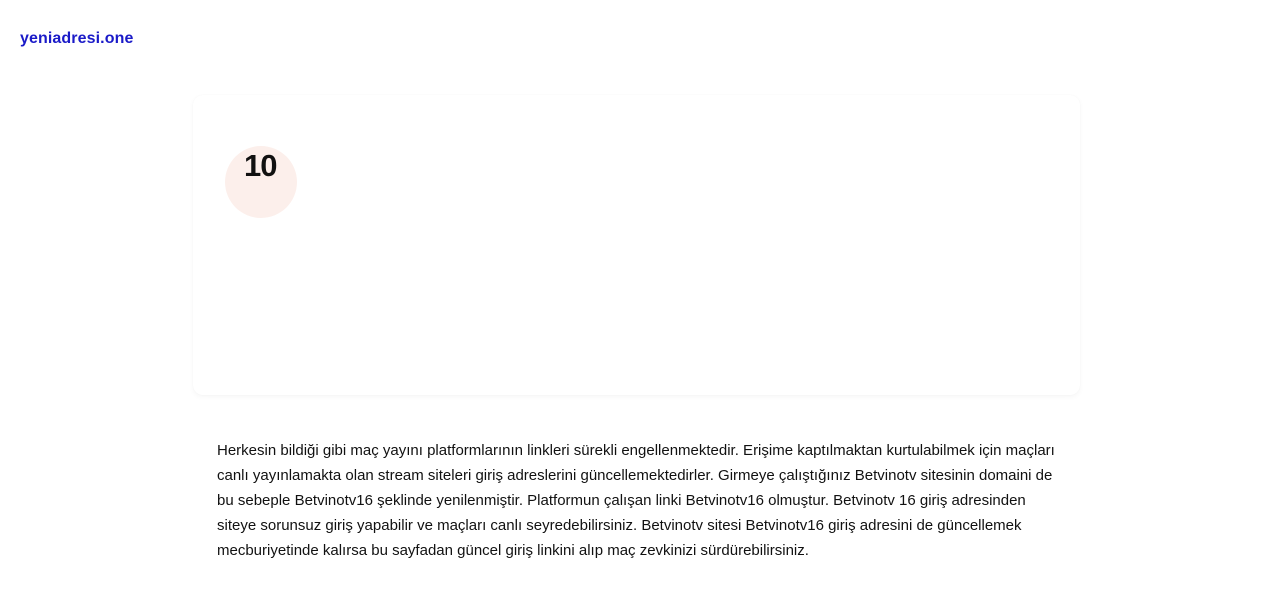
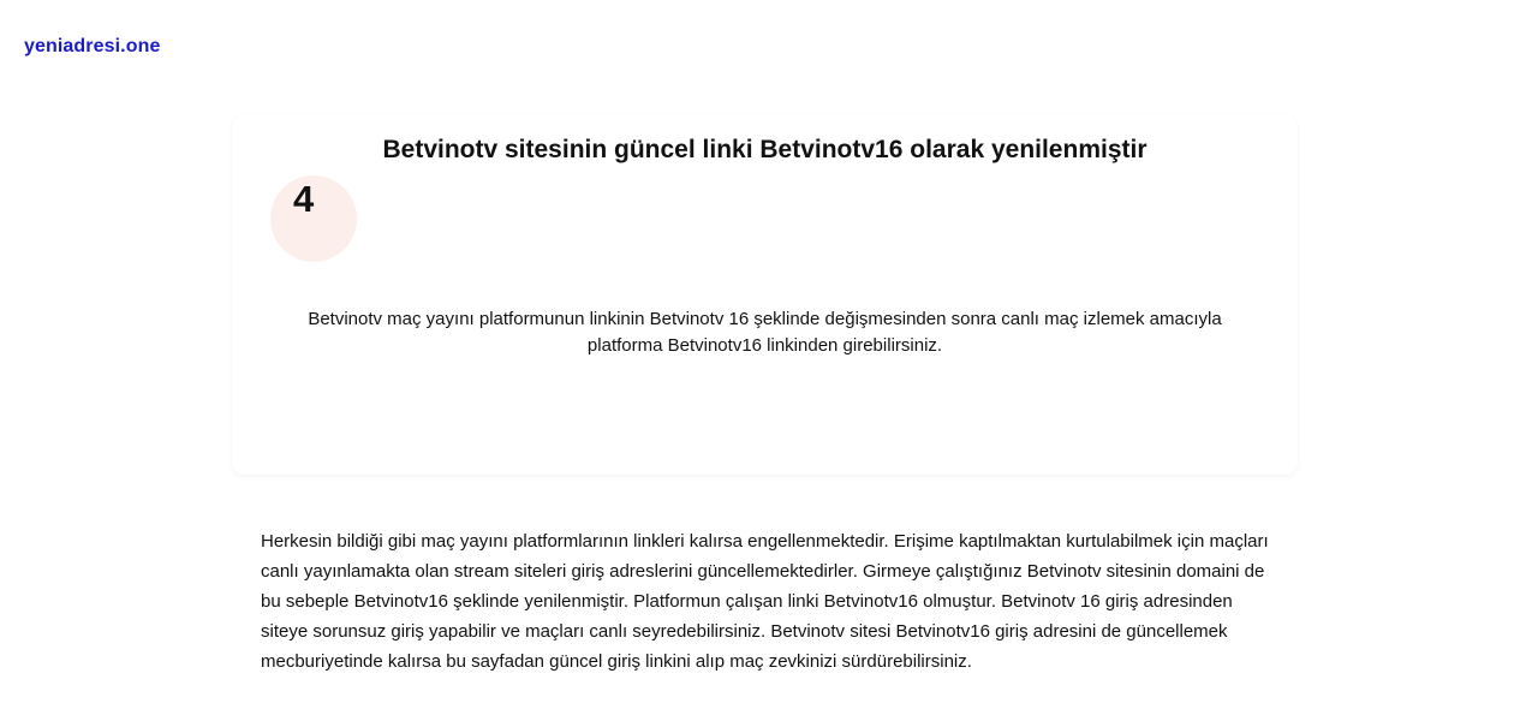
  yeniadresi.one
+ Betvinotv sitesinin güncel linki Betvinotv16 olarak yenilenmiştir
- 10
+ 4
+ Betvinotv maç yayını platformunun linkinin Betvinotv 16 şeklinde değişmesinden sonra canlı maç izlemek amacıyla platforma Betvinotv16 linkinden girebilirsiniz.
- Herkesin bildiği gibi maç yayını platformlarının linkleri sürekli engellenmektedir. Erişime kaptılmaktan kurtulabilmek için maçları canlı yayınlamakta olan stream siteleri giriş adreslerini güncellemektedirler. Girmeye çalıştığınız Betvinotv sitesinin domaini de bu sebeple Betvinotv16 şeklinde yenilenmiştir. Platformun çalışan linki Betvinotv16 olmuştur. Betvinotv 16 giriş adresinden siteye sorunsuz giriş yapabilir ve maçları canlı seyredebilirsiniz. Betvinotv sitesi Betvinotv16 giriş adresini de güncellemek mecburiyetinde kalırsa bu sayfadan güncel giriş linkini alıp maç zevkinizi sürdürebilirsiniz.
+ Herkesin bildiği gibi maç yayını platformlarının linkleri kalırsa engellenmektedir. Erişime kaptılmaktan kurtulabilmek için maçları canlı yayınlamakta olan stream siteleri giriş adreslerini güncellemektedirler. Girmeye çalıştığınız Betvinotv sitesinin domaini de bu sebeple Betvinotv16 şeklinde yenilenmiştir. Platformun çalışan linki Betvinotv16 olmuştur. Betvinotv 16 giriş adresinden siteye sorunsuz giriş yapabilir ve maçları canlı seyredebilirsiniz. Betvinotv sitesi Betvinotv16 giriş adresini de güncellemek mecburiyetinde kalırsa bu sayfadan güncel giriş linkini alıp maç zevkinizi sürdürebilirsiniz.
